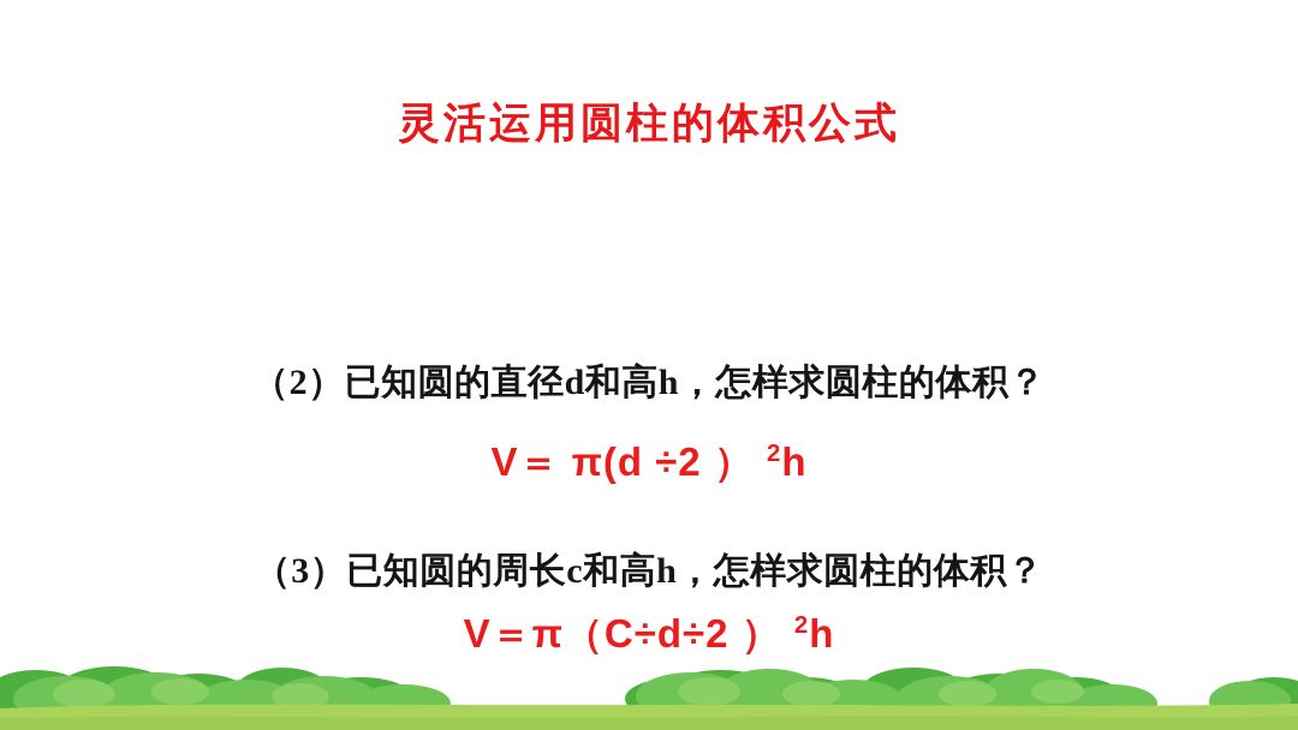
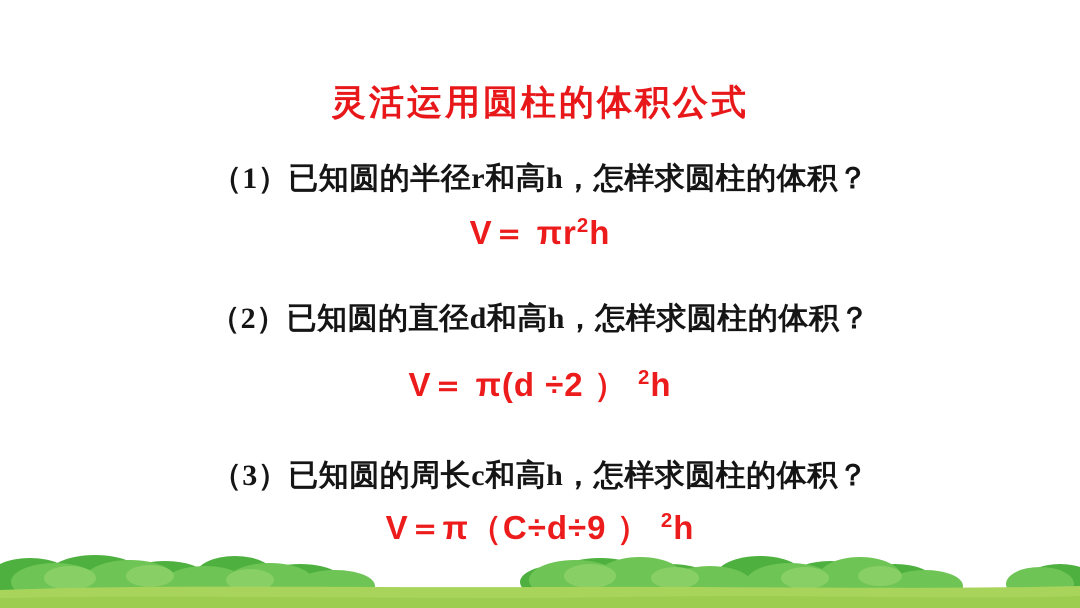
  灵活运用圆柱的体积公式
+ （1）已知圆的半径r和高h，怎样求圆柱的体积？
+ V＝ πr2h
  （2）已知圆的直径d和高h，怎样求圆柱的体积？
  V＝ π(d ÷2 ） 2h
  （3）已知圆的周长c和高h，怎样求圆柱的体积？
- V＝π（C÷d÷2 ） 2h
+ V＝π（C÷d÷9 ） 2h
